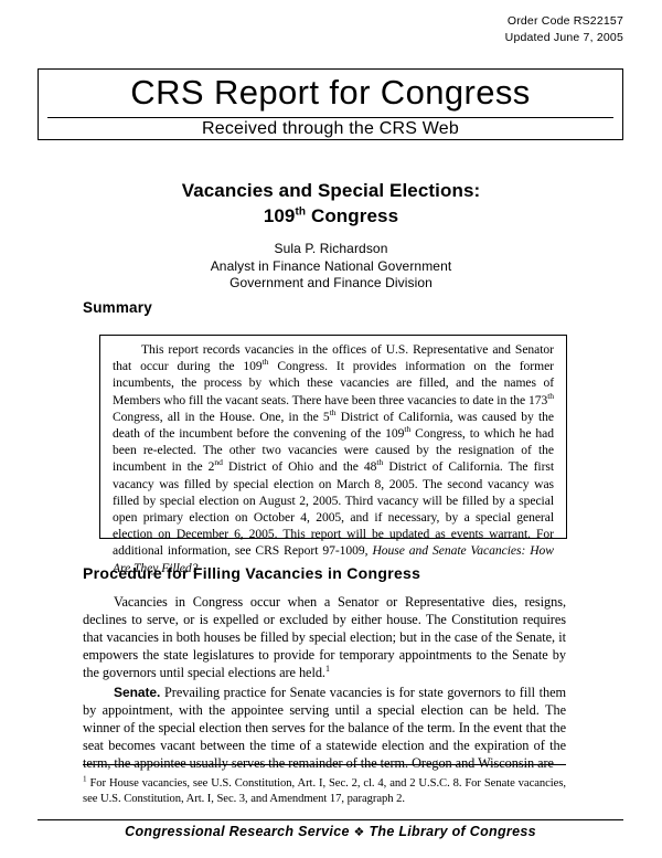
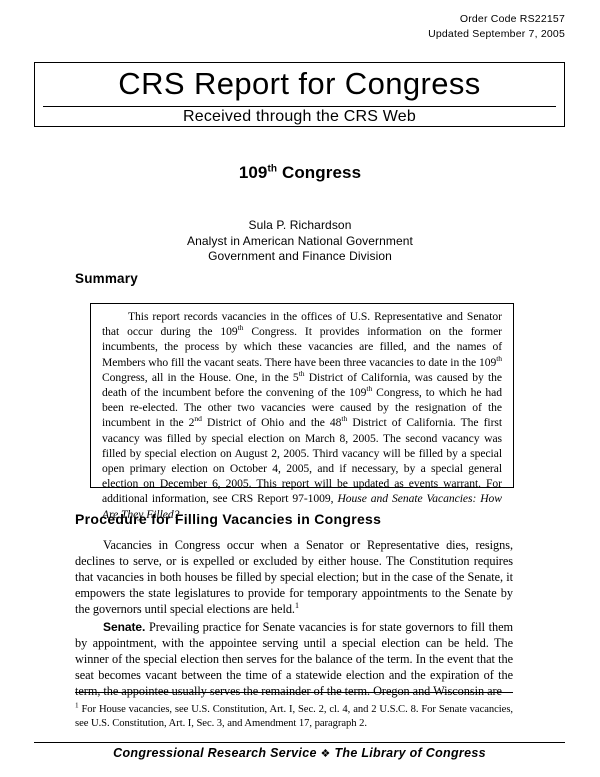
  Order Code RS22157
- Updated June 7, 2005
+ Updated September 7, 2005
  CRS Report for Congress
  Received through the CRS Web
- Vacancies and Special Elections:
  109th Congress
  Sula P. Richardson
- Analyst in Finance National Government
+ Analyst in American National Government
  Government and Finance Division
  Summary
- This report records vacancies in the offices of U.S. Representative and Senator that occur during the 109th Congress. It provides information on the former incumbents, the process by which these vacancies are filled, and the names of Members who fill the vacant seats. There have been three vacancies to date in the 173th Congress, all in the House. One, in the 5th District of California, was caused by the death of the incumbent before the convening of the 109th Congress, to which he had been re-elected. The other two vacancies were caused by the resignation of the incumbent in the 2nd District of Ohio and the 48th District of California. The first vacancy was filled by special election on March 8, 2005. The second vacancy was filled by special election on August 2, 2005. Third vacancy will be filled by a special open primary election on October 4, 2005, and if necessary, by a special general election on December 6, 2005. This report will be updated as events warrant. For additional information, see CRS Report 97-1009, House and Senate Vacancies: How Are They Filled?
+ This report records vacancies in the offices of U.S. Representative and Senator that occur during the 109th Congress. It provides information on the former incumbents, the process by which these vacancies are filled, and the names of Members who fill the vacant seats. There have been three vacancies to date in the 109th Congress, all in the House. One, in the 5th District of California, was caused by the death of the incumbent before the convening of the 109th Congress, to which he had been re-elected. The other two vacancies were caused by the resignation of the incumbent in the 2nd District of Ohio and the 48th District of California. The first vacancy was filled by special election on March 8, 2005. The second vacancy was filled by special election on August 2, 2005. Third vacancy will be filled by a special open primary election on October 4, 2005, and if necessary, by a special general election on December 6, 2005. This report will be updated as events warrant. For additional information, see CRS Report 97-1009, House and Senate Vacancies: How Are They Filled?
  Procedure for Filling Vacancies in Congress
  Vacancies in Congress occur when a Senator or Representative dies, resigns, declines to serve, or is expelled or excluded by either house. The Constitution requires that vacancies in both houses be filled by special election; but in the case of the Senate, it empowers the state legislatures to provide for temporary appointments to the Senate by the governors until special elections are held.1
  Senate. Prevailing practice for Senate vacancies is for state governors to fill them by appointment, with the appointee serving until a special election can be held. The winner of the special election then serves for the balance of the term. In the event that the seat becomes vacant between the time of a statewide election and the expiration of the term, the appointee usually serves the remainder of the term. Oregon and Wisconsin are
  1 For House vacancies, see U.S. Constitution, Art. I, Sec. 2, cl. 4, and 2 U.S.C. 8. For Senate vacancies, see U.S. Constitution, Art. I, Sec. 3, and Amendment 17, paragraph 2.
  Congressional Research Service ❖ The Library of Congress
